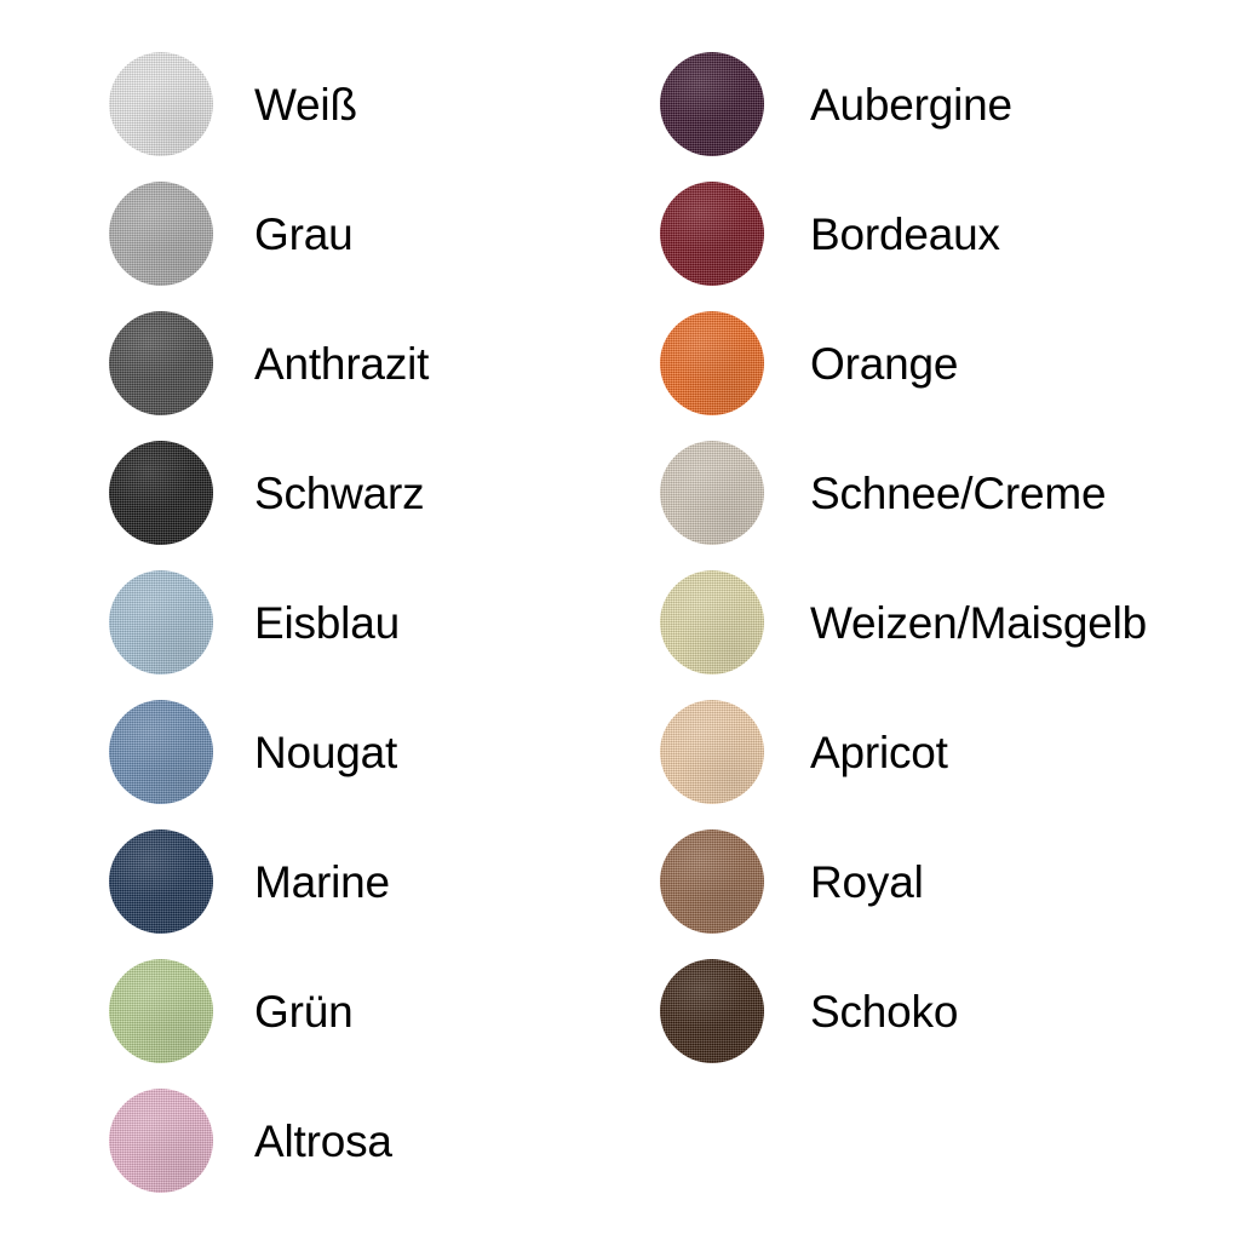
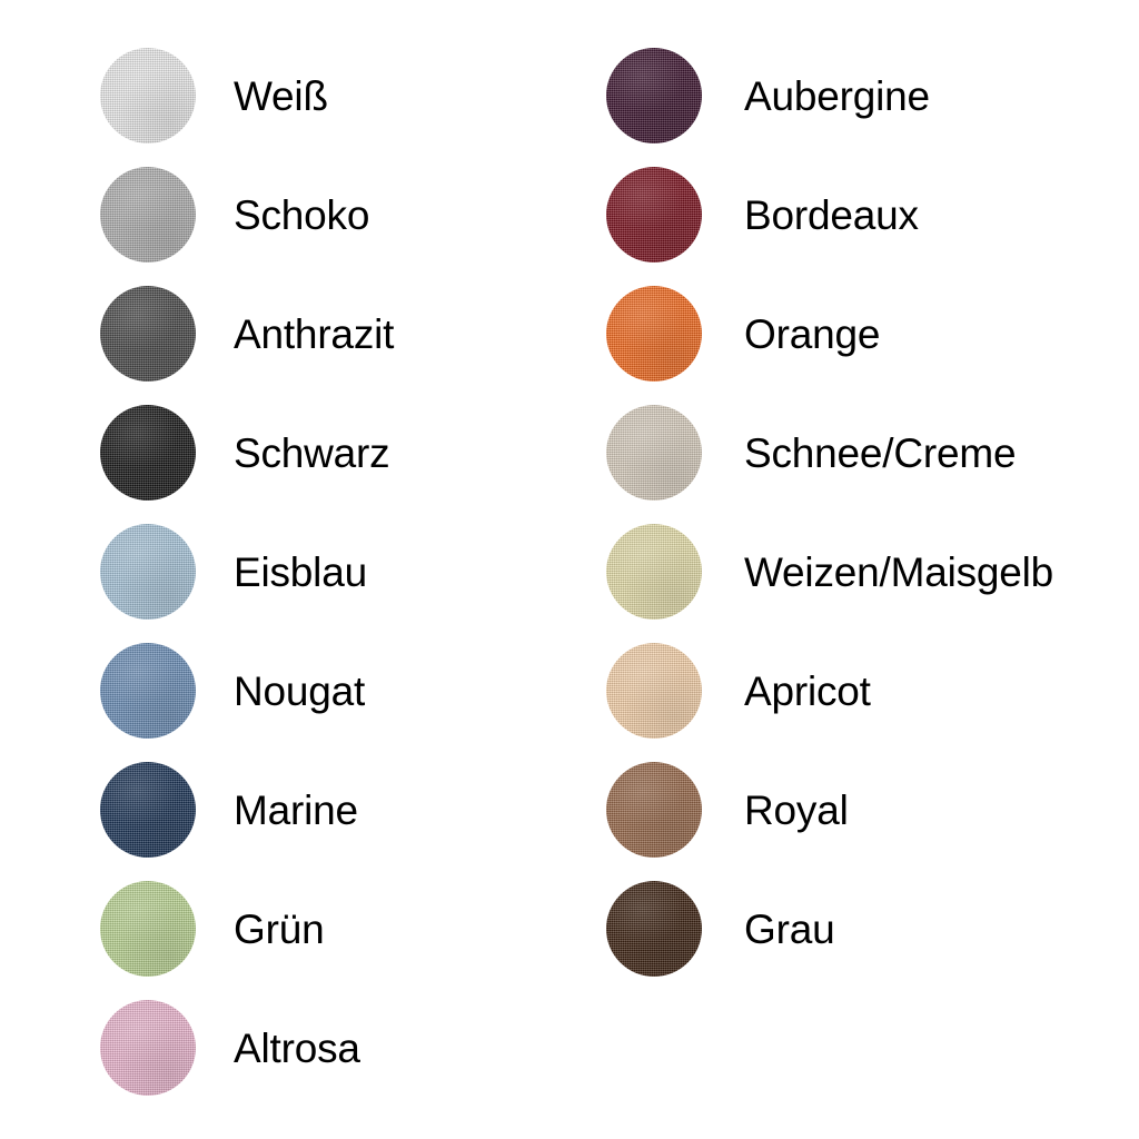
  Weiß
- Grau
+ Schoko
  Anthrazit
  Schwarz
  Eisblau
  Nougat
  Marine
  Grün
  Altrosa
  Aubergine
  Bordeaux
  Orange
  Schnee/Creme
  Weizen/Maisgelb
  Apricot
  Royal
- Schoko
+ Grau
